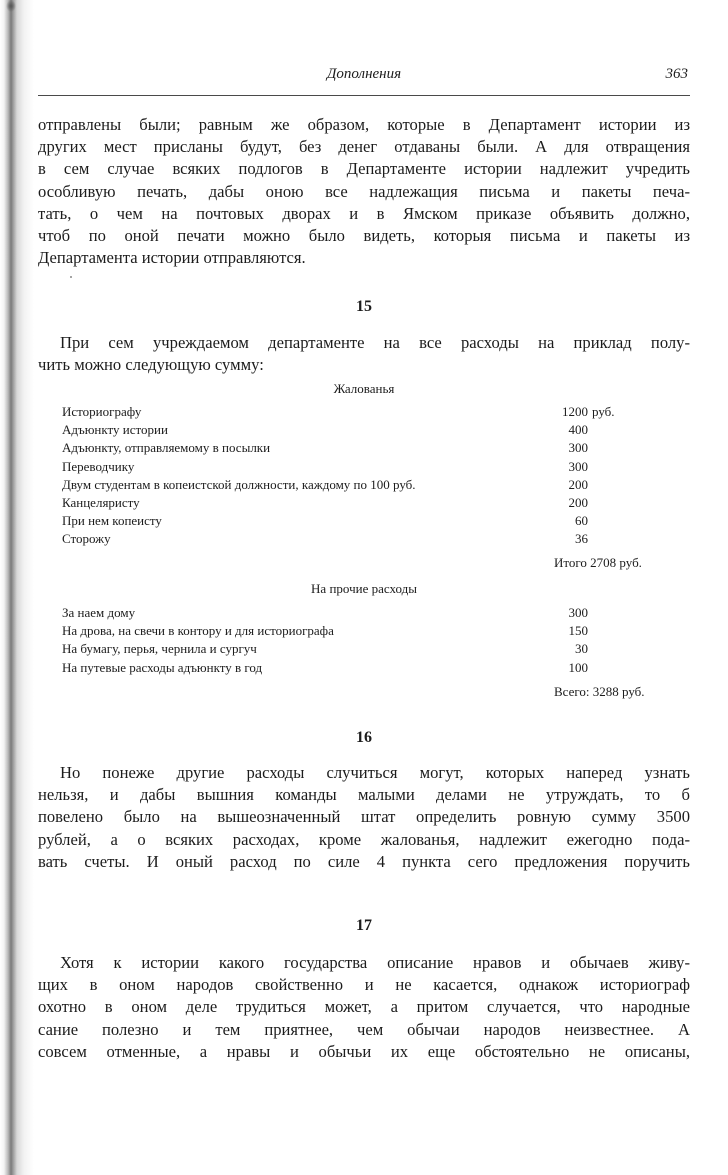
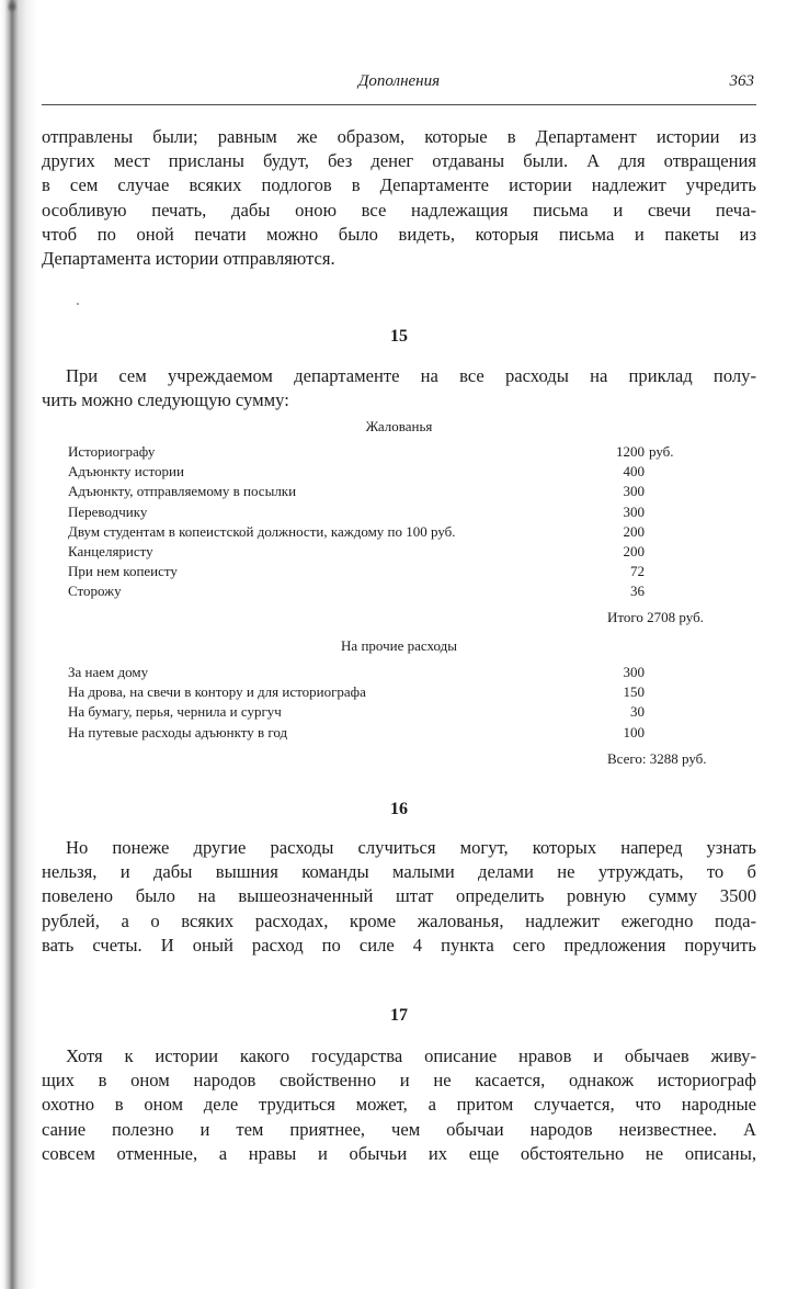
  Дополнения
  363
  отправлены были; равным же образом, которые в Департамент истории из
  других мест присланы будут, без денег отдаваны были. А для отвращения
  в сем случае всяких подлогов в Департаменте истории надлежит учредить
- особливую печать, дабы оною все надлежащия письма и пакеты печа-
+ особливую печать, дабы оною все надлежащия письма и свечи печа-
- тать, о чем на почтовых дворах и в Ямском приказе объявить должно,
  чтоб по оной печати можно было видеть, которыя письма и пакеты из
  Департамента истории отправляются.
  15
  При сем учреждаемом департаменте на все расходы на приклад полу-
  чить можно следующую сумму:
  Жалованья
  Историографу
  1200
  руб.
  Адъюнкту истории
  400
  Адъюнкту, отправляемому в посылки
  300
  Переводчику
  300
  Двум студентам в копеистской должности, каждому по 100 руб.
  200
  Канцеляристу
  200
  При нем копеисту
- 60
+ 72
  Сторожу
  36
  Итого 2708 руб.
  На прочие расходы
  За наем дому
  300
  На дрова, на свечи в контору и для историографа
  150
  На бумагу, перья, чернила и сургуч
  30
  На путевые расходы адъюнкту в год
  100
  Всего: 3288 руб.
  16
  Но понеже другие расходы случиться могут, которых наперед узнать
  нельзя, и дабы вышния команды малыми делами не утруждать, то б
  повелено было на вышеозначенный штат определить ровную сумму 3500
  рублей, а о всяких расходах, кроме жалованья, надлежит ежегодно пода-
  вать счеты. И оный расход по силе 4 пункта сего предложения поручить
  17
  Хотя к истории какого государства описание нравов и обычаев живу-
  щих в оном народов свойственно и не касается, однакож историограф
  охотно в оном деле трудиться может, а притом случается, что народные
  сание полезно и тем приятнее, чем обычаи народов неизвестнее. А
  совсем отменные, а нравы и обычьи их еще обстоятельно не описаны,
